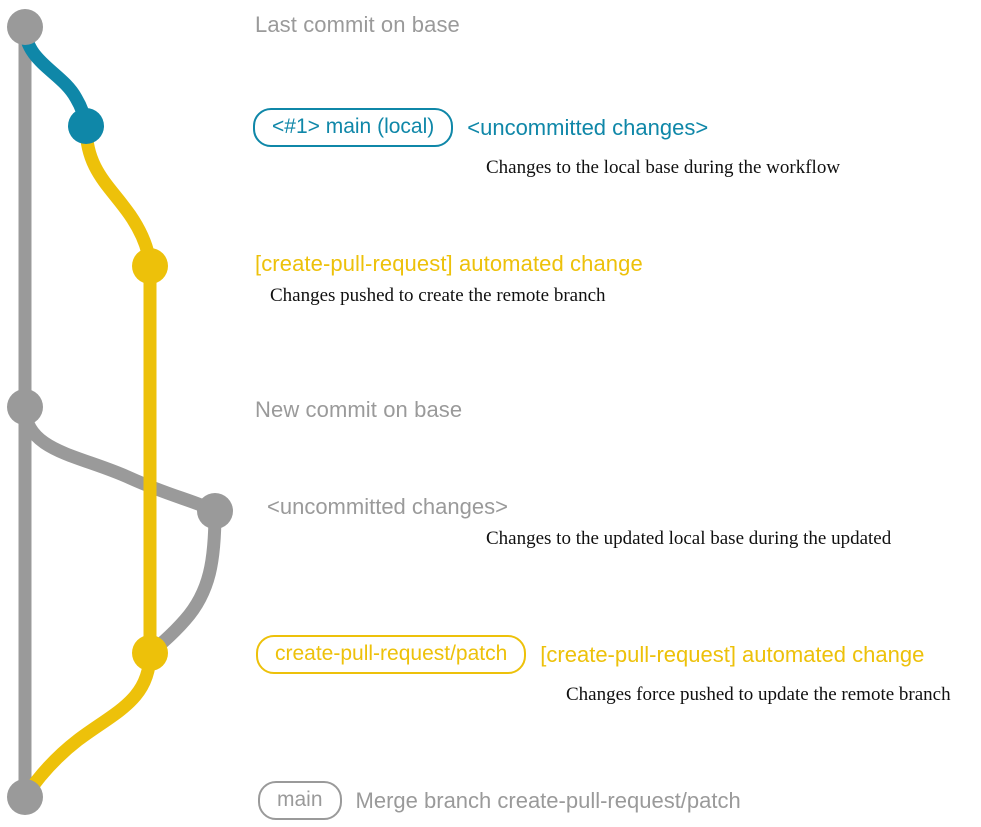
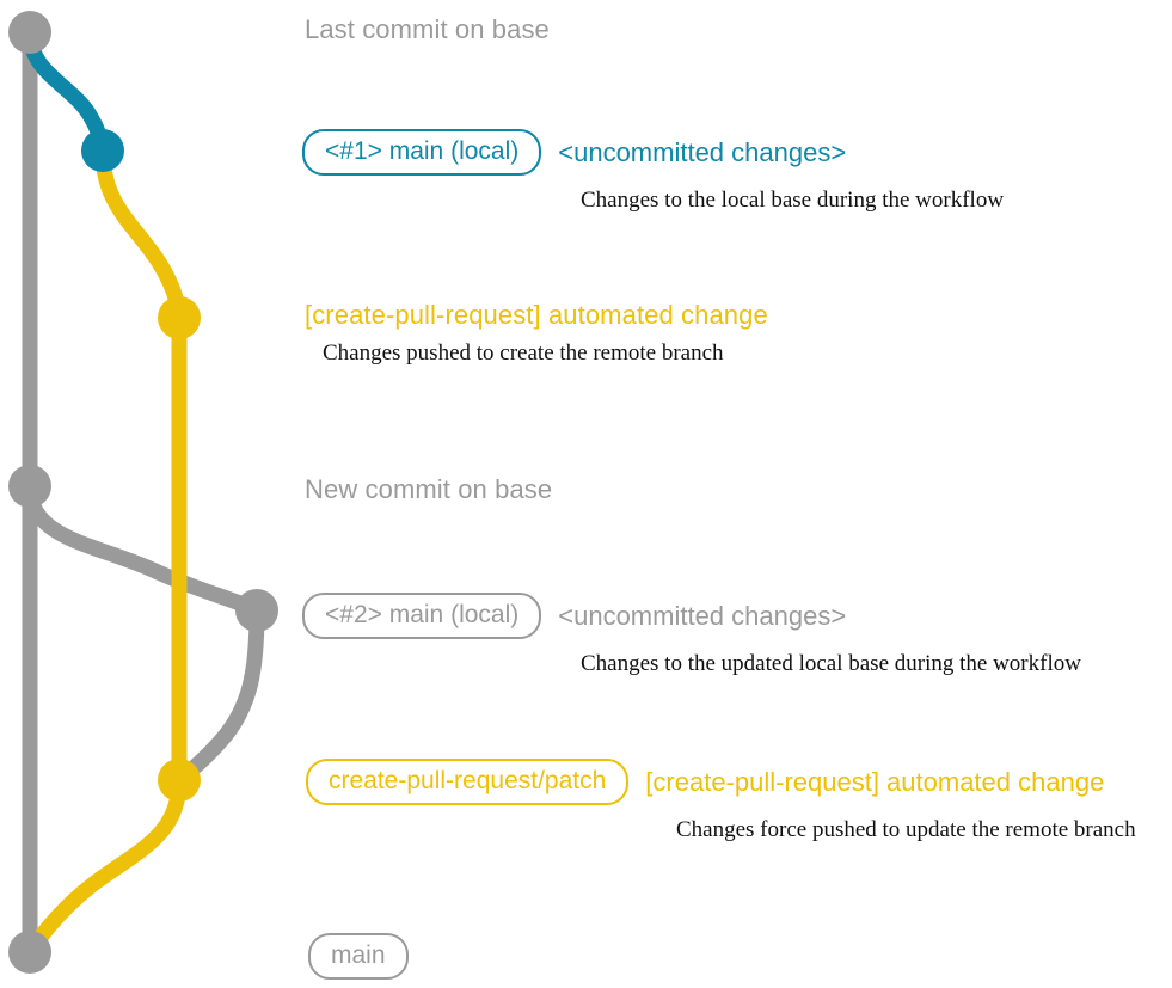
  Last commit on base
  <#1> main (local)
  <uncommitted changes>
  Changes to the local base during the workflow
  [create-pull-request] automated change
  Changes pushed to create the remote branch
  New commit on base
+ <#2> main (local)
  <uncommitted changes>
- Changes to the updated local base during the updated
+ Changes to the updated local base during the workflow
  create-pull-request/patch
  [create-pull-request] automated change
  Changes force pushed to update the remote branch
  main
- Merge branch create-pull-request/patch
